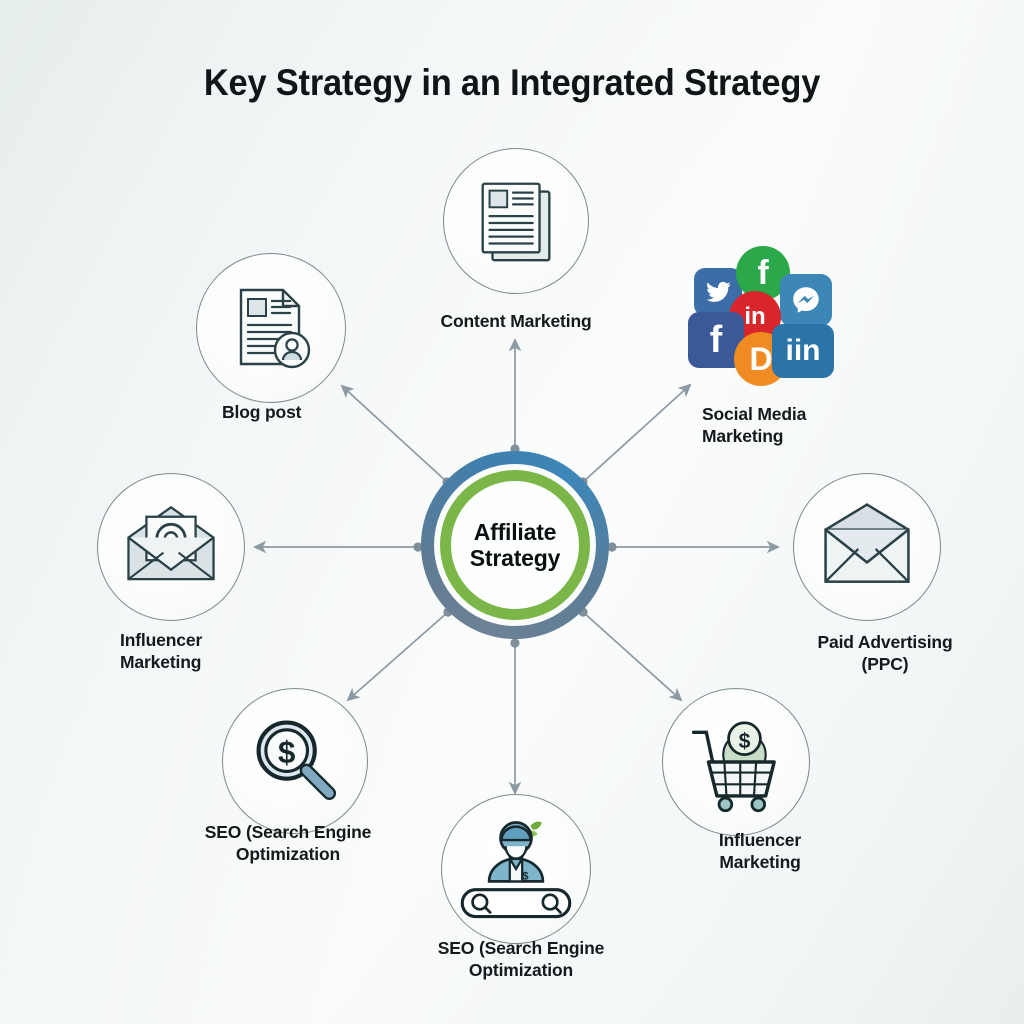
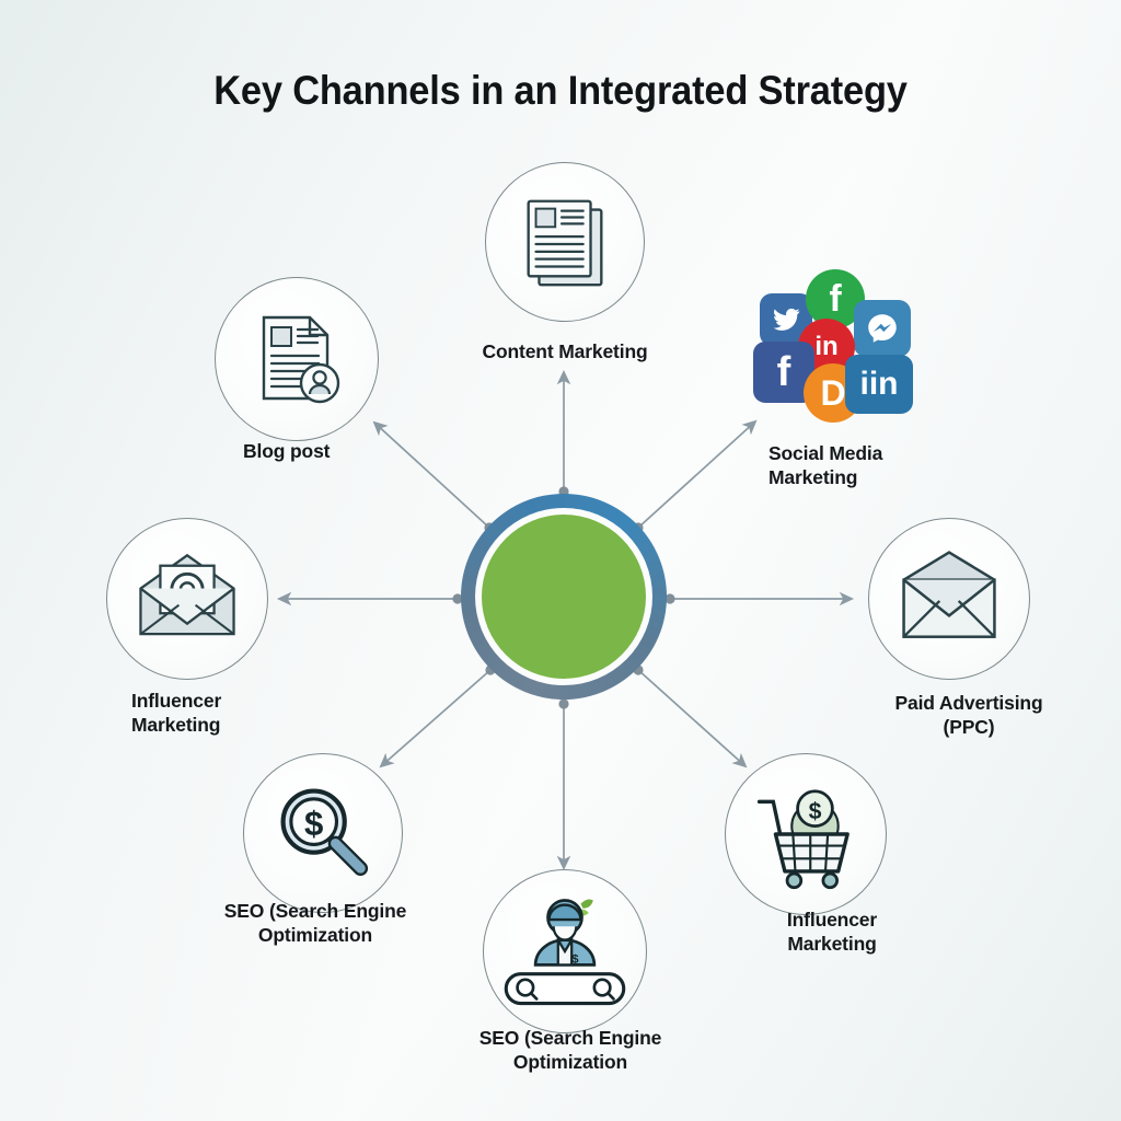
- Key Strategy in an Integrated Strategy
+ Key Channels in an Integrated Strategy
- Affiliate
- Strategy
  Content Marketing
  Blog post
  f
  in
  f
  D
  iin
  Social Media
  Marketing
  Influencer
  Marketing
  Paid Advertising
  (PPC)
  $
  SEO (Search Engine
  Optimization
  $
  Influencer
  Marketing
  $
  SEO (Search Engine
  Optimization
